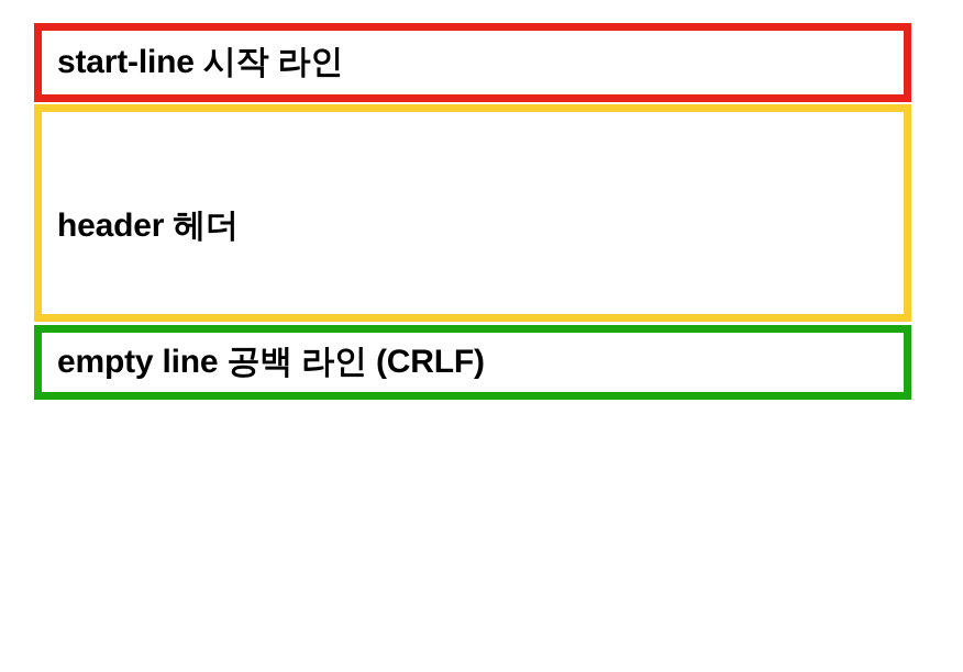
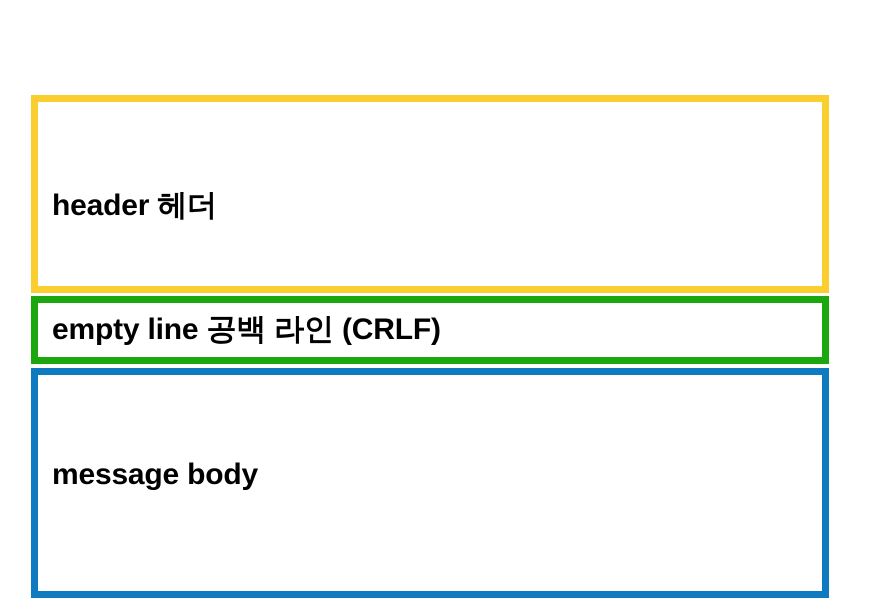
- start-line 시작 라인
  header 헤더
  empty line 공백 라인 (CRLF)
+ message body
